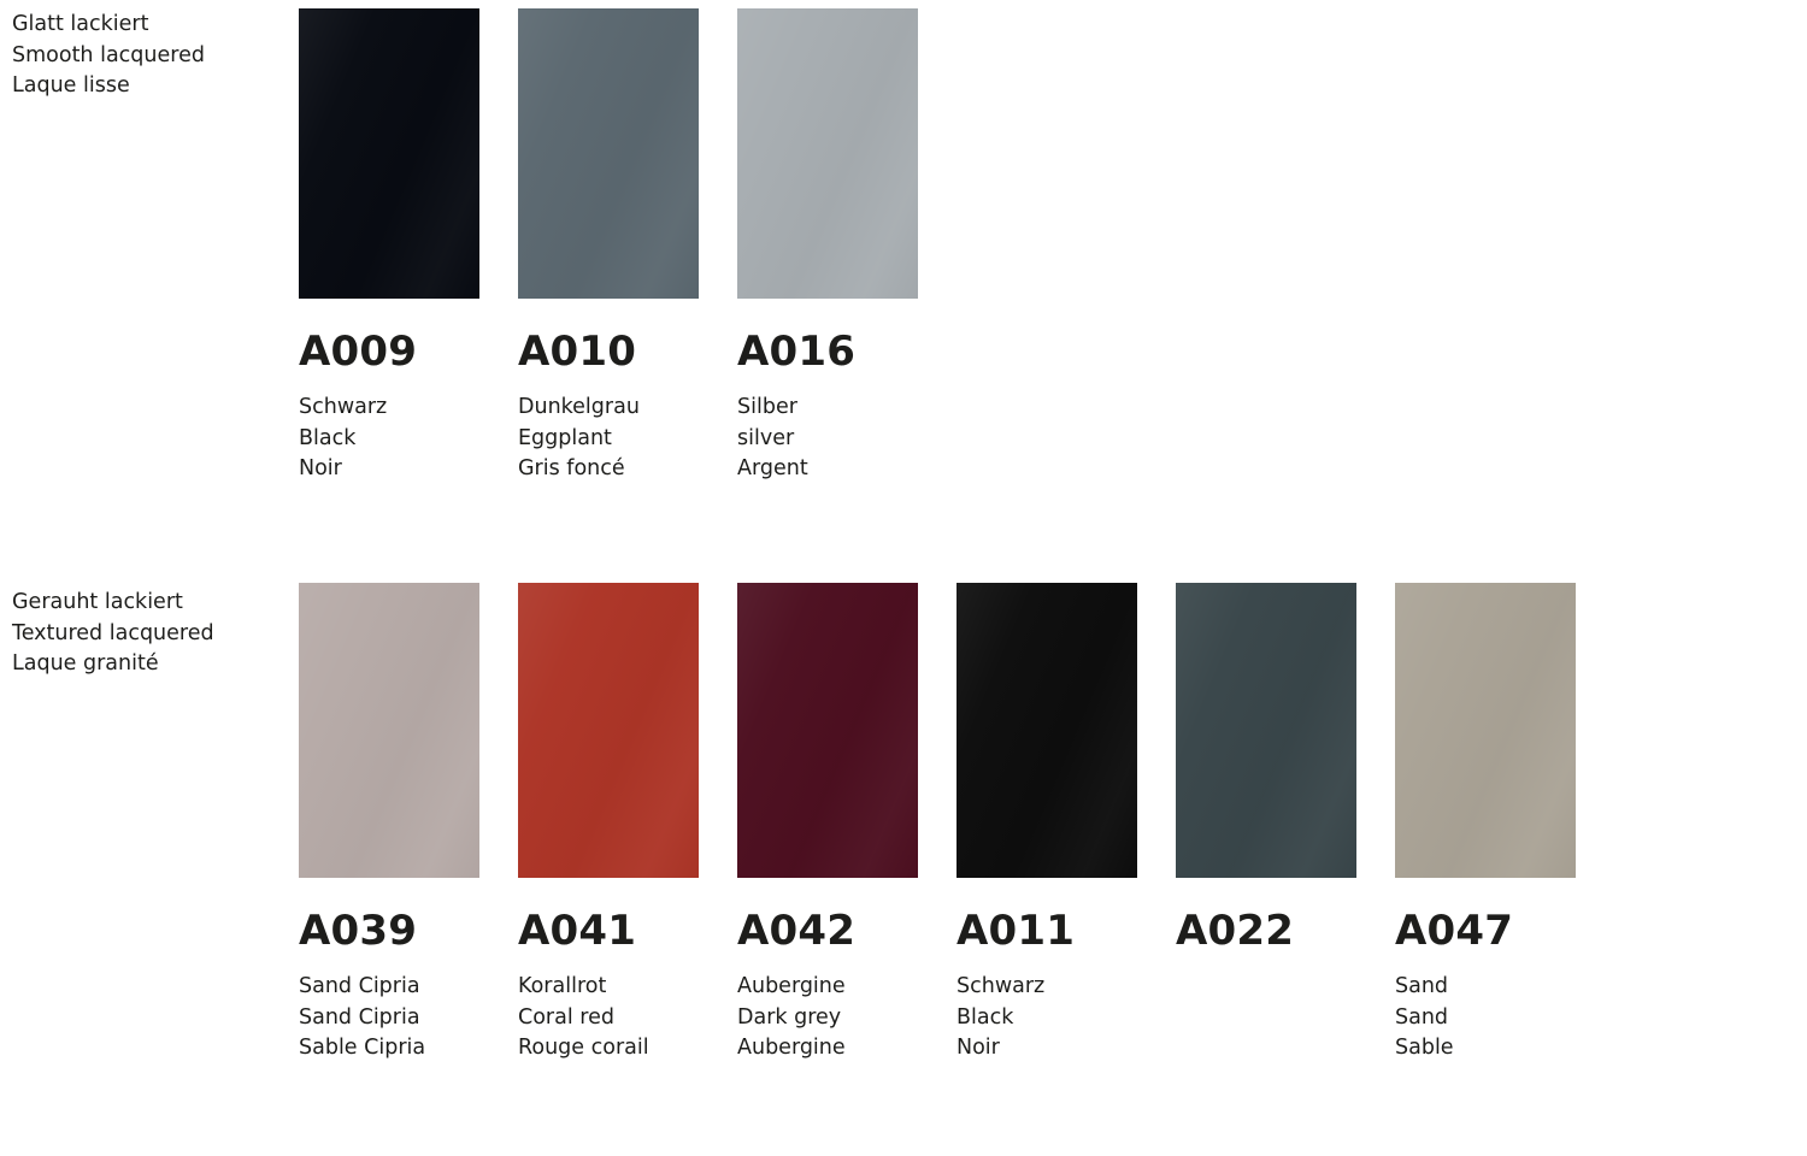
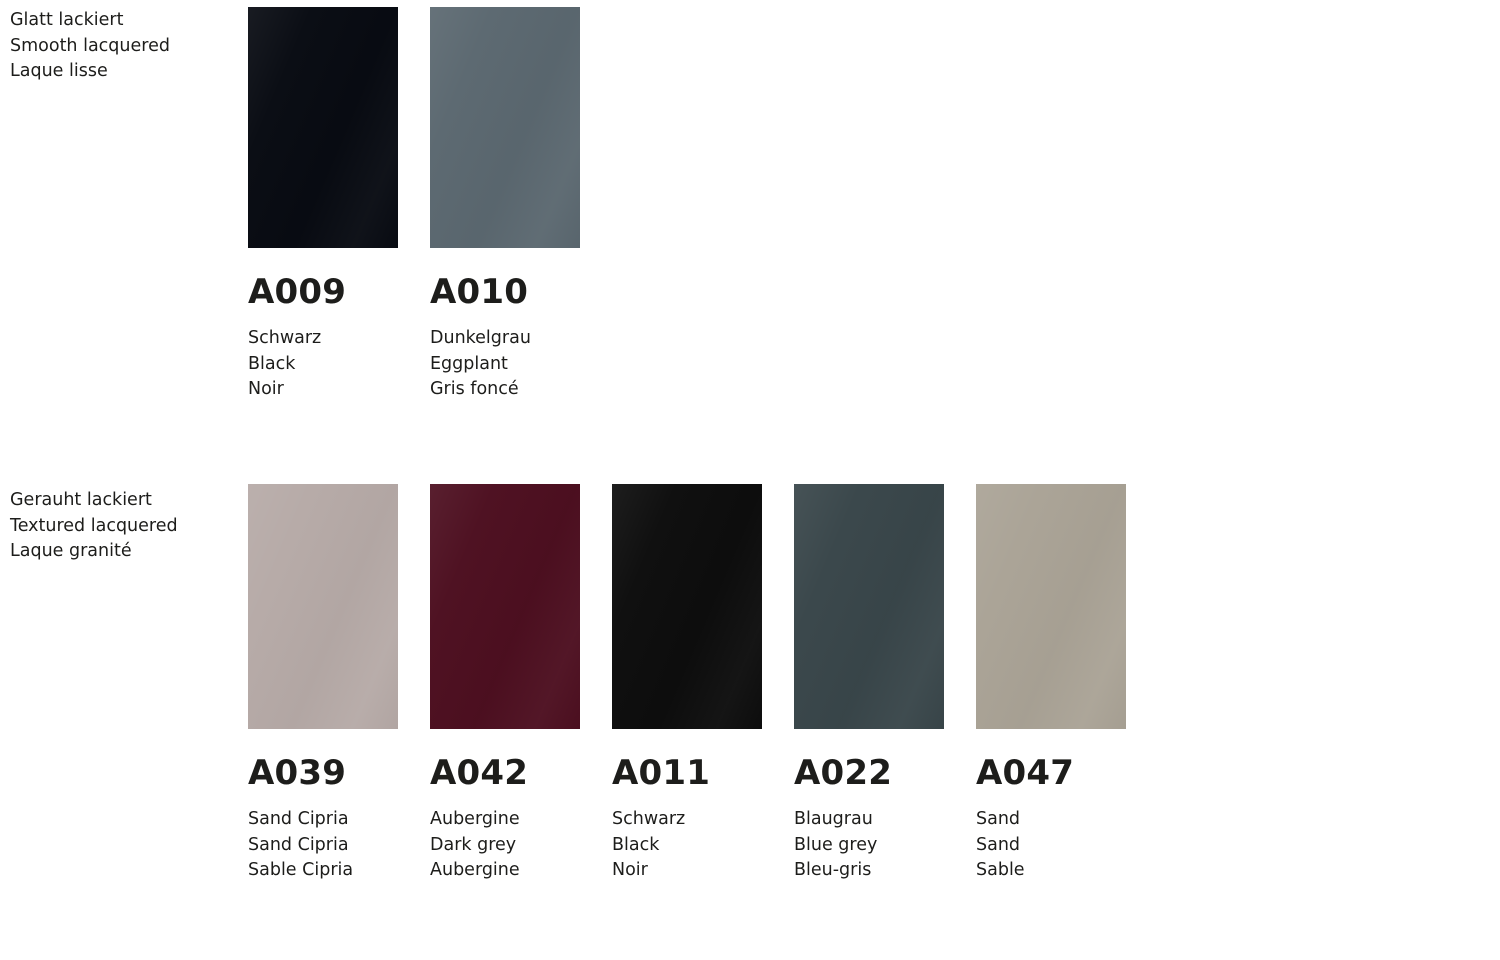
  Glatt lackiert
  Smooth lacquered
  Laque lisse
  A009
  Schwarz
  Black
  Noir
  A010
  Dunkelgrau
  Eggplant
  Gris foncé
- A016
- Silber
- silver
- Argent
  Gerauht lackiert
  Textured lacquered
  Laque granité
  A039
  Sand Cipria
  Sand Cipria
  Sable Cipria
- A041
- Korallrot
- Coral red
- Rouge corail
  A042
  Aubergine
  Dark grey
  Aubergine
  A011
  Schwarz
  Black
  Noir
  A022
+ Blaugrau
+ Blue grey
+ Bleu-gris
  A047
  Sand
  Sand
  Sable
